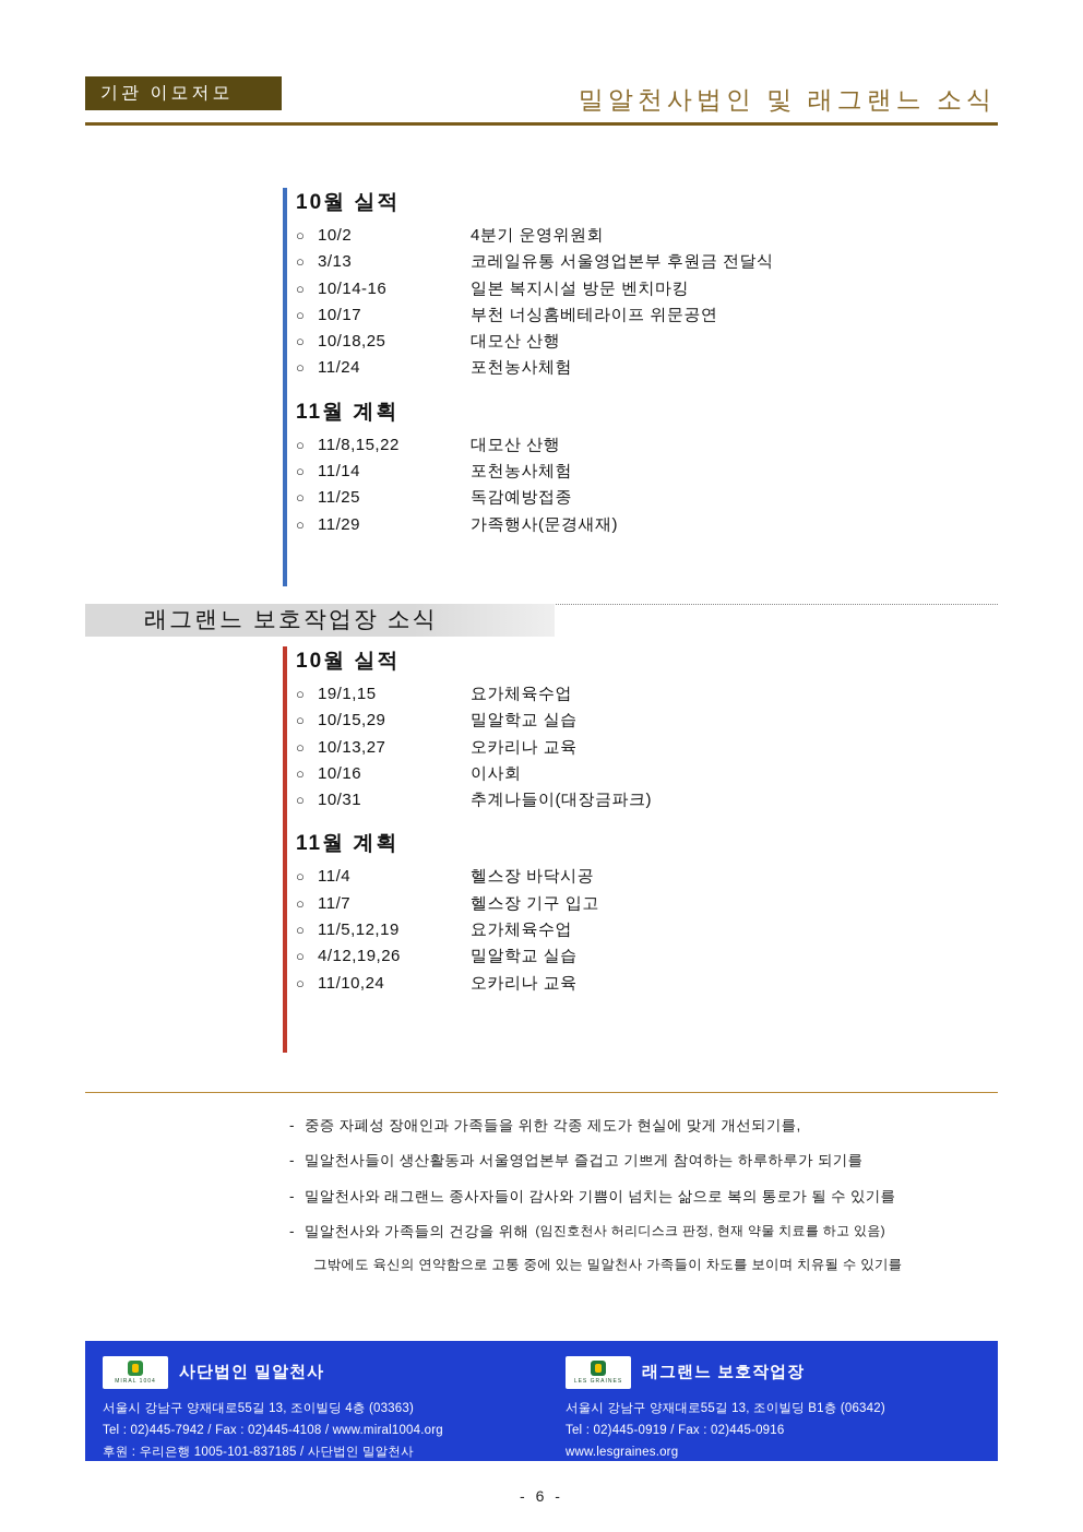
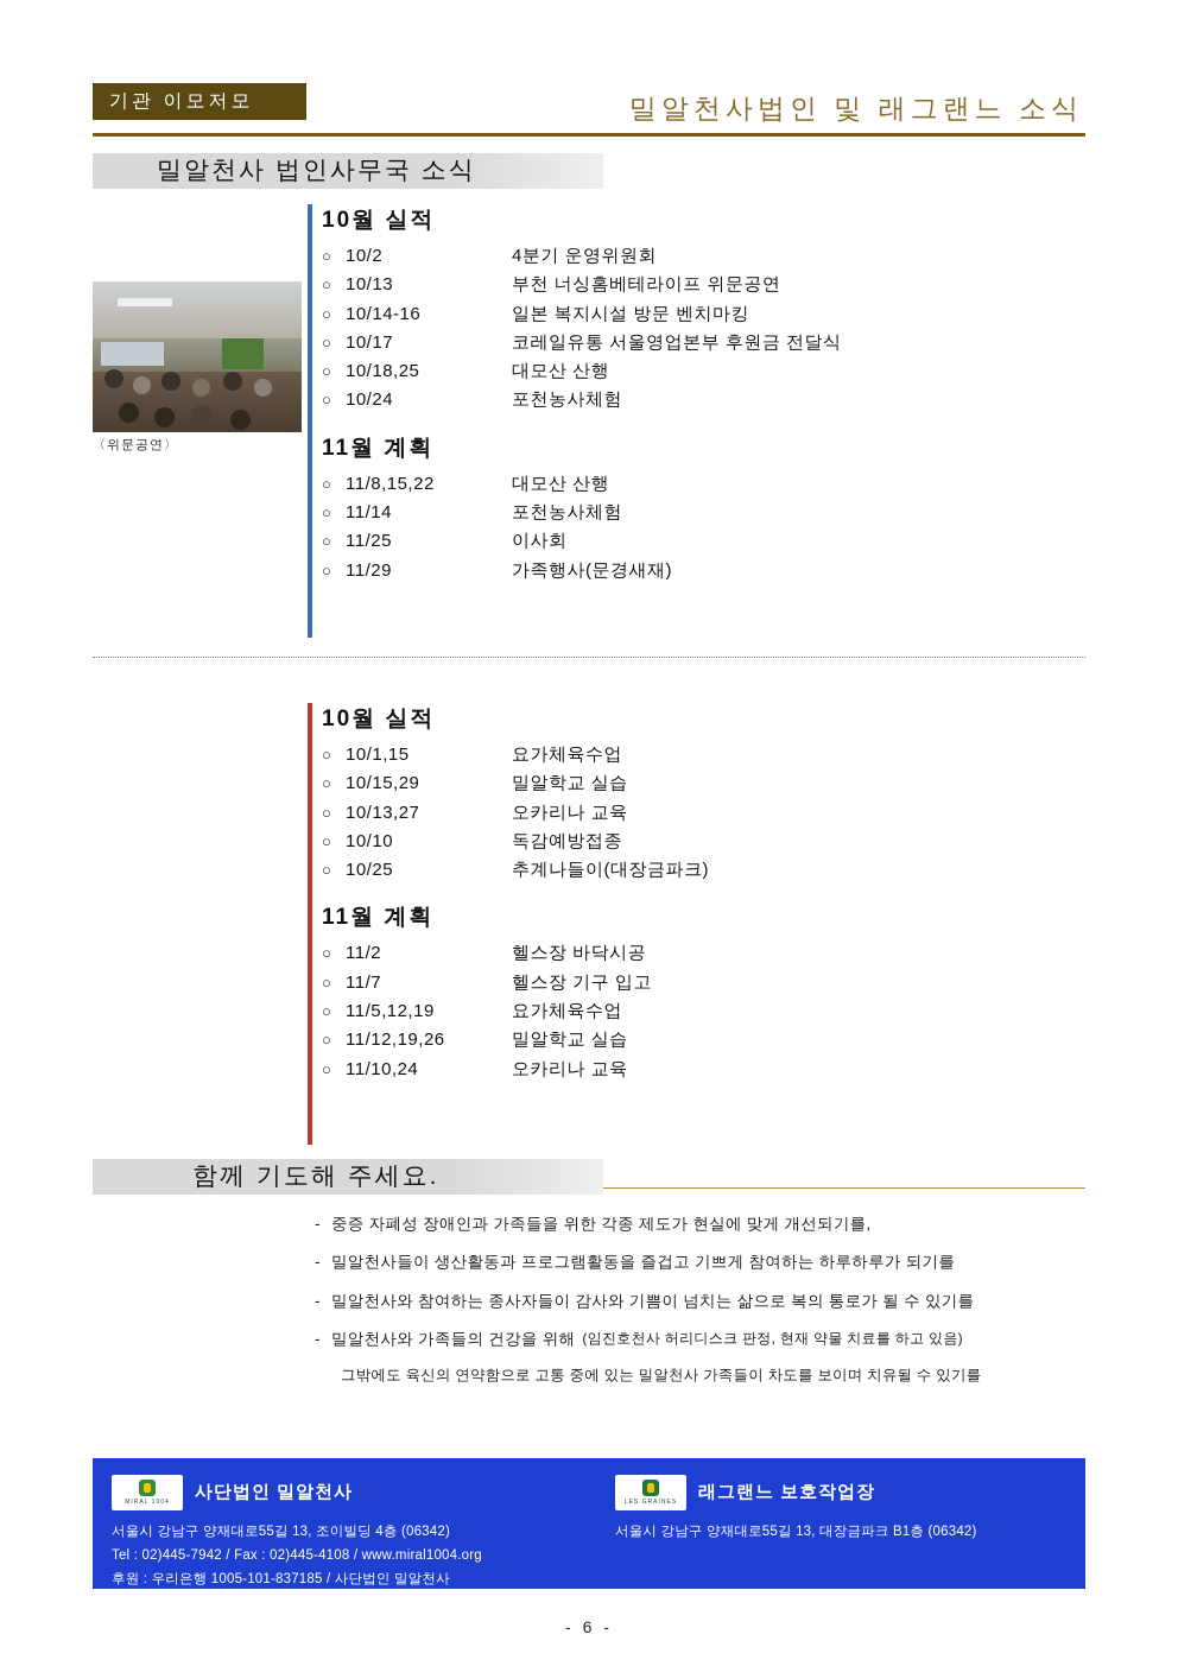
  기관 이모저모
  밀알천사법인 및 래그랜느 소식
+ 밀알천사 법인사무국 소식
+ 〈위문공연〉
  10월 실적
  ○
  10/2
  4분기 운영위원회
  ○
- 3/13
+ 10/13
- 코레일유통 서울영업본부 후원금 전달식
+ 부천 너싱홈베테라이프 위문공연
  ○
  10/14-16
  일본 복지시설 방문 벤치마킹
  ○
  10/17
- 부천 너싱홈베테라이프 위문공연
+ 코레일유통 서울영업본부 후원금 전달식
  ○
  10/18,25
  대모산 산행
  ○
- 11/24
+ 10/24
  포천농사체험
  11월 계획
  ○
  11/8,15,22
  대모산 산행
  ○
  11/14
  포천농사체험
  ○
  11/25
- 독감예방접종
+ 이사회
  ○
  11/29
  가족행사(문경새재)
- 래그랜느 보호작업장 소식
  10월 실적
  ○
- 19/1,15
+ 10/1,15
  요가체육수업
  ○
  10/15,29
  밀알학교 실습
  ○
  10/13,27
  오카리나 교육
  ○
- 10/16
+ 10/10
- 이사회
+ 독감예방접종
  ○
- 10/31
+ 10/25
  추계나들이(대장금파크)
  11월 계획
  ○
- 11/4
+ 11/2
  헬스장 바닥시공
  ○
  11/7
  헬스장 기구 입고
  ○
  11/5,12,19
  요가체육수업
  ○
- 4/12,19,26
+ 11/12,19,26
  밀알학교 실습
  ○
  11/10,24
  오카리나 교육
+ 함께 기도해 주세요.
  -
  중증 자폐성 장애인과 가족들을 위한 각종 제도가 현실에 맞게 개선되기를,
  -
- 밀알천사들이 생산활동과 서울영업본부 즐겁고 기쁘게 참여하는 하루하루가 되기를
+ 밀알천사들이 생산활동과 프로그램활동을 즐겁고 기쁘게 참여하는 하루하루가 되기를
  -
- 밀알천사와 래그랜느 종사자들이 감사와 기쁨이 넘치는 삶으로 복의 통로가 될 수 있기를
+ 밀알천사와 참여하는 종사자들이 감사와 기쁨이 넘치는 삶으로 복의 통로가 될 수 있기를
  -
  밀알천사와 가족들의 건강을 위해
  (임진호천사 허리디스크 판정, 현재 약물 치료를 하고 있음)
  그밖에도 육신의 연약함으로 고통 중에 있는 밀알천사 가족들이 차도를 보이며 치유될 수 있기를
  사단법인 밀알천사
- 서울시 강남구 양재대로55길 13, 조이빌딩 4층 (03363)
+ 서울시 강남구 양재대로55길 13, 조이빌딩 4층 (06342)
  Tel : 02)445-7942 / Fax : 02)445-4108 / www.miral1004.org
  후원 : 우리은행 1005-101-837185 / 사단법인 밀알천사
  래그랜느 보호작업장
- 서울시 강남구 양재대로55길 13, 조이빌딩 B1층 (06342)
+ 서울시 강남구 양재대로55길 13, 대장금파크 B1층 (06342)
- Tel : 02)445-0919 / Fax : 02)445-0916
- www.lesgraines.org
  - 6 -
